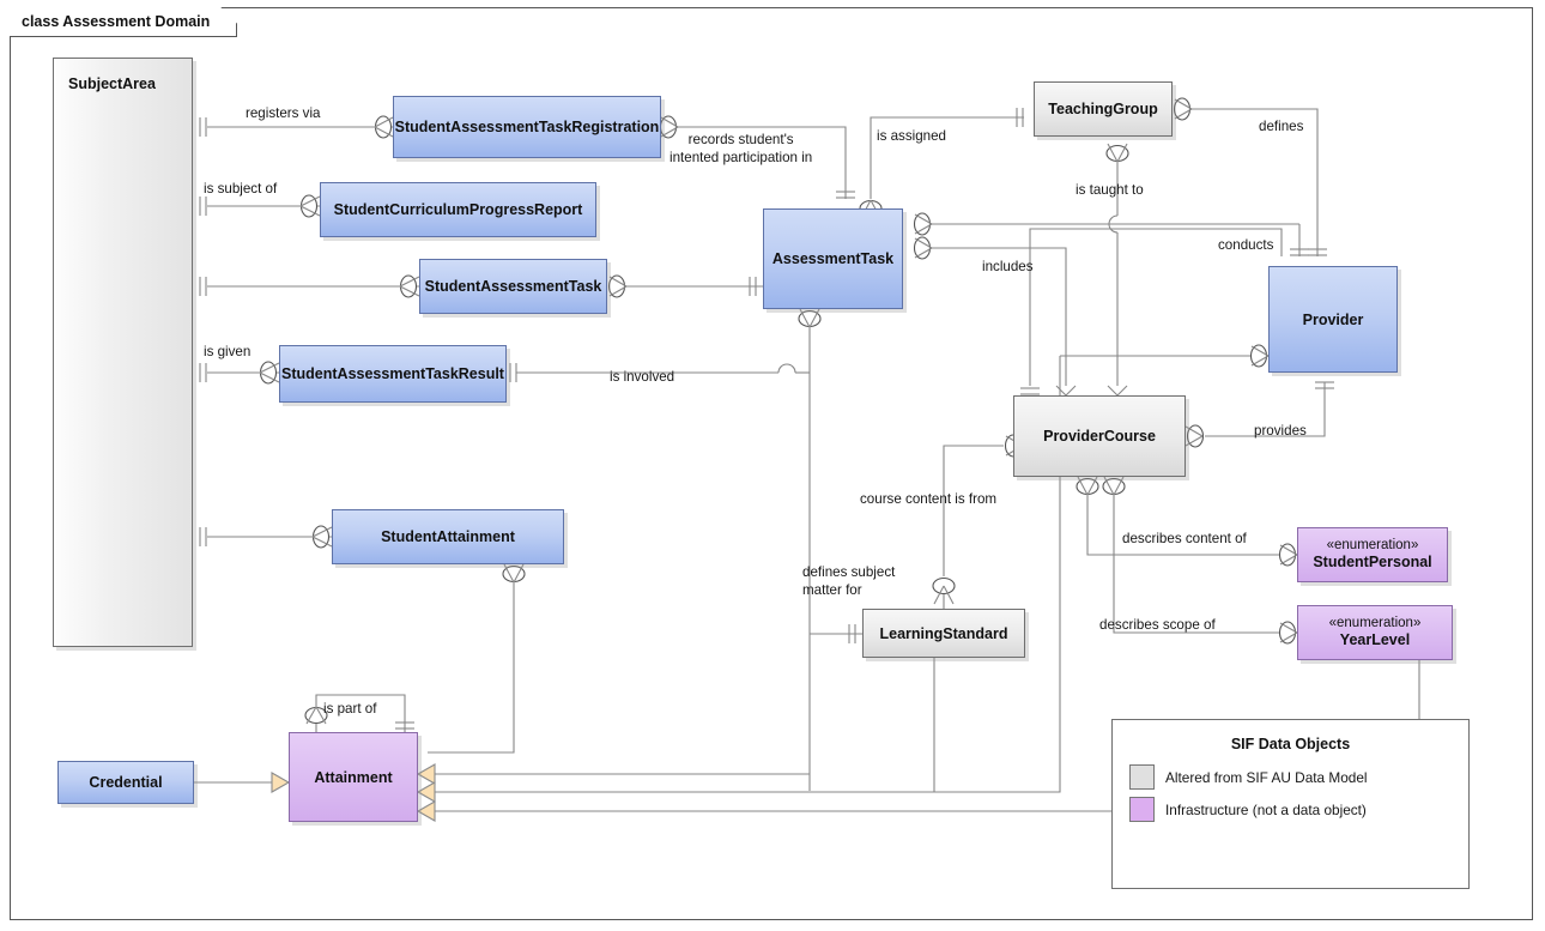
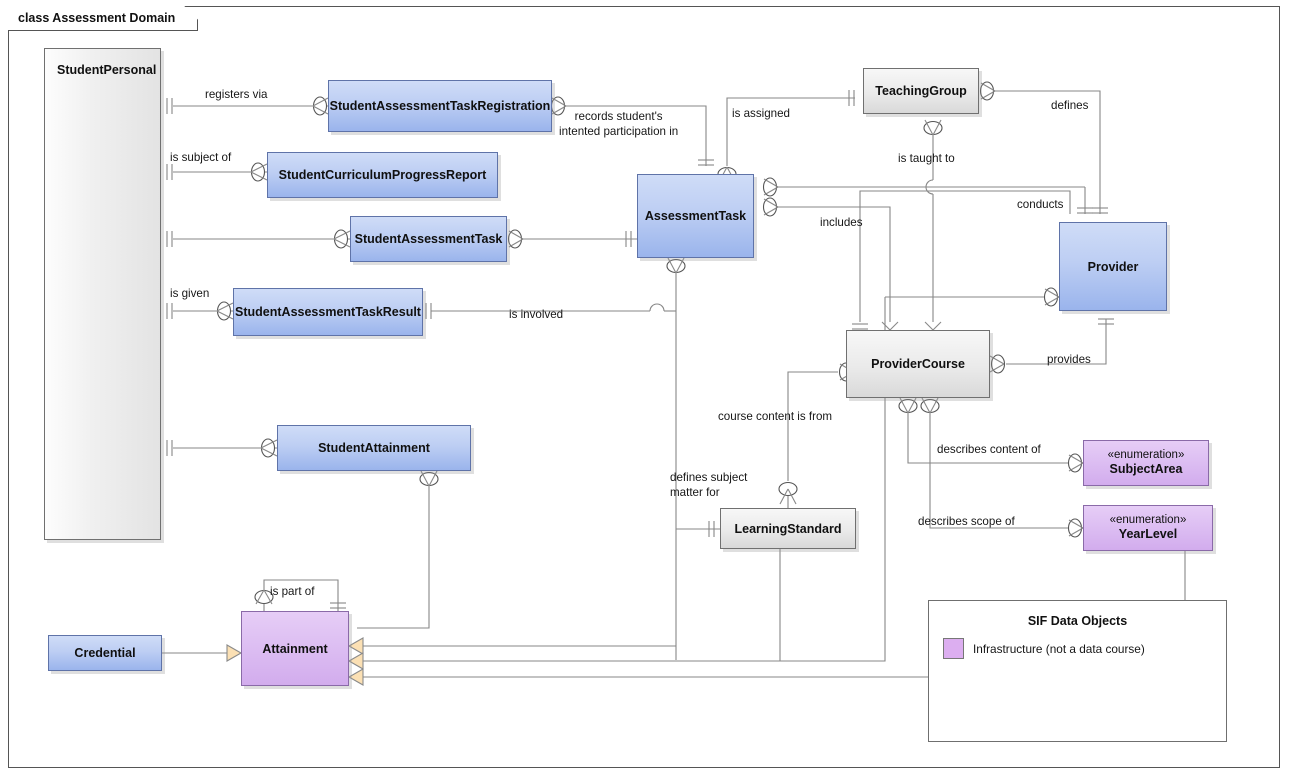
  class Assessment Domain
- SubjectArea
+ StudentPersonal
  StudentAssessmentTaskRegistration
  StudentCurriculumProgressReport
  StudentAssessmentTask
  StudentAssessmentTaskResult
  StudentAttainment
  AssessmentTask
  TeachingGroup
  Provider
  ProviderCourse
  LearningStandard
  Attainment
  Credential
  «enumeration»
- StudentPersonal
+ SubjectArea
  «enumeration»
  YearLevel
  registers via
  records student's
  intented participation in
  is subject of
  is given
  is involved
  is assigned
  is taught to
  defines
  includes
  conducts
  provides
  describes content of
  describes scope of
  course content is from
  defines subject
  matter for
  is part of
  SIF Data Objects
- Altered from SIF AU Data Model
- Infrastructure (not a data object)
+ Infrastructure (not a data course)
